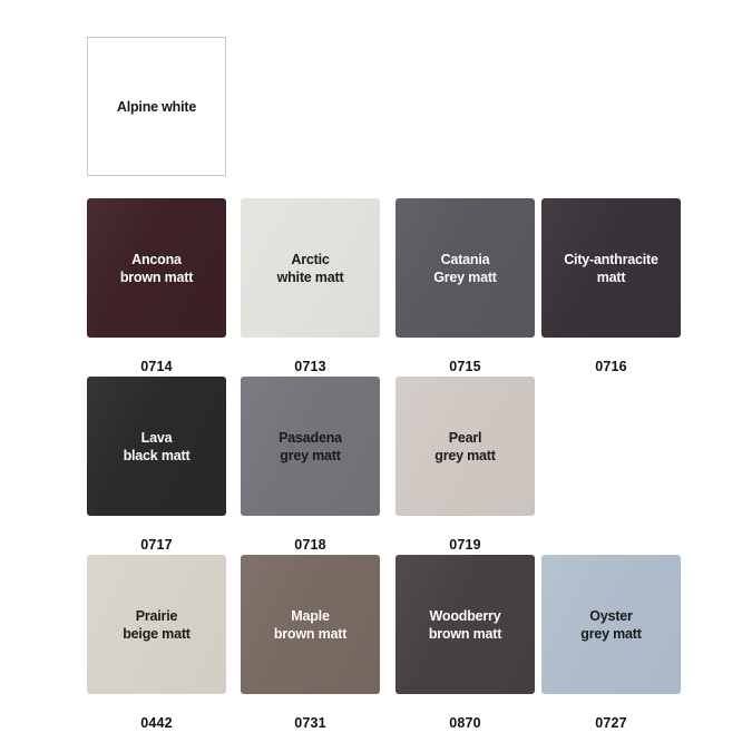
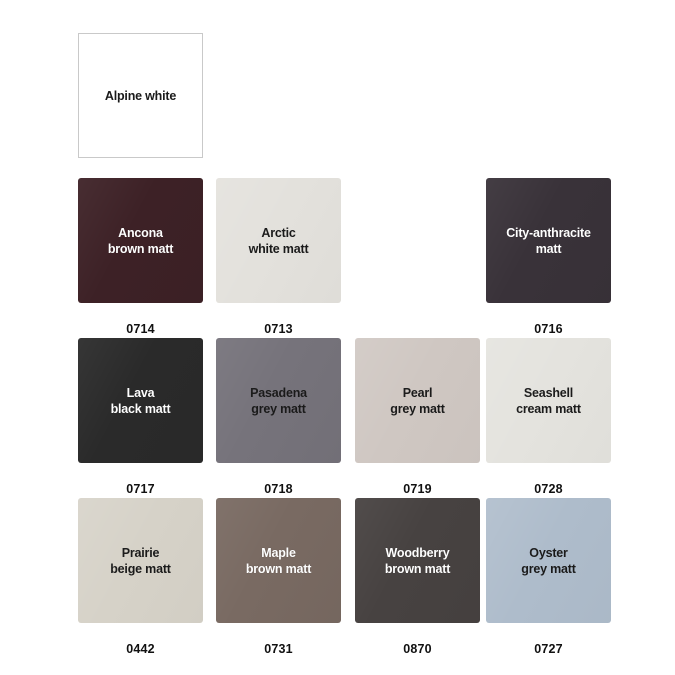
  Alpine white
  0714
  0713
- 0715
  0716
  0717
  0718
  0719
+ 0728
  0442
  0731
  0870
  0727
